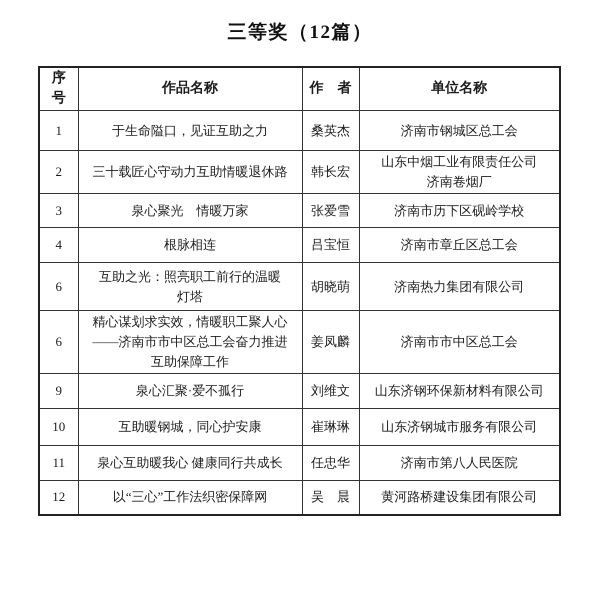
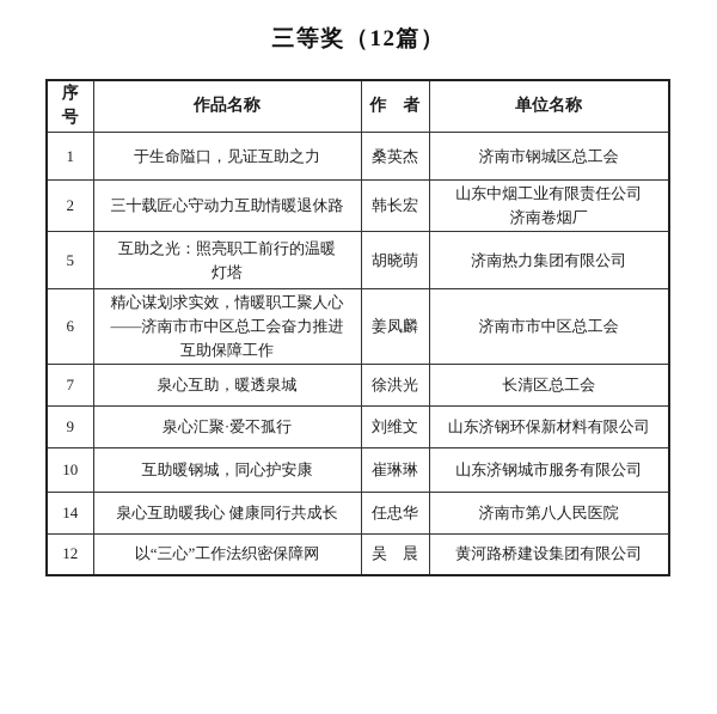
  三等奖（12篇）
  序 号	作品名称	作 者	单位名称
  1	于生命隘口，见证互助之力	桑英杰	济南市钢城区总工会
  2	三十载匠心守动力互助情暖退休路	韩长宏	山东中烟工业有限责任公司 济南卷烟厂
- 3	泉心聚光 情暖万家	张爱雪	济南市历下区砚岭学校
- 4	根脉相连	吕宝恒	济南市章丘区总工会
- 6	互助之光：照亮职工前行的温暖 灯塔	胡晓萌	济南热力集团有限公司
+ 5	互助之光：照亮职工前行的温暖 灯塔	胡晓萌	济南热力集团有限公司
  6	精心谋划求实效，情暖职工聚人心 ——济南市市中区总工会奋力推进 互助保障工作	姜凤麟	济南市市中区总工会
+ 7	泉心互助，暖透泉城	徐洪光	长清区总工会
  9	泉心汇聚·爱不孤行	刘维文	山东济钢环保新材料有限公司
  10	互助暖钢城，同心护安康	崔琳琳	山东济钢城市服务有限公司
- 11	泉心互助暖我心 健康同行共成长	任忠华	济南市第八人民医院
+ 14	泉心互助暖我心 健康同行共成长	任忠华	济南市第八人民医院
  12	以“三心”工作法织密保障网	吴 晨	黄河路桥建设集团有限公司
